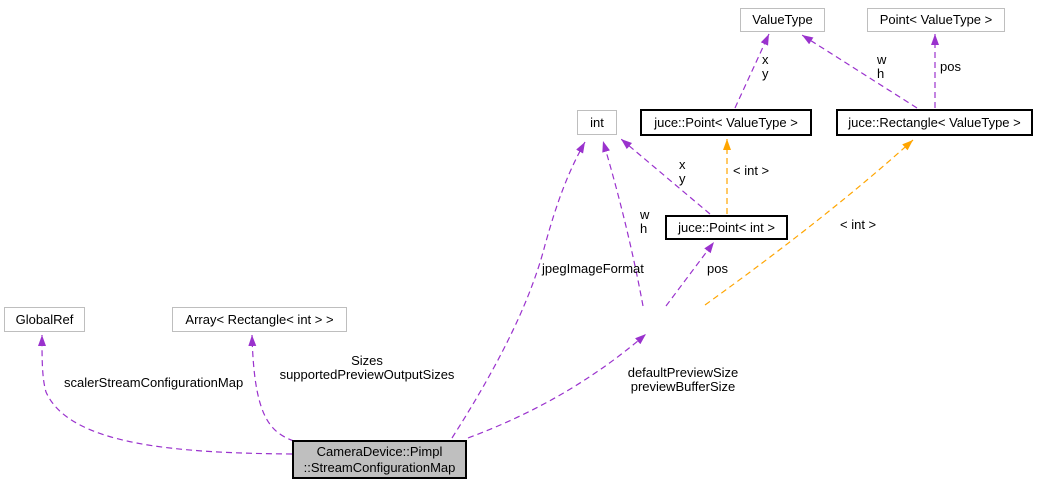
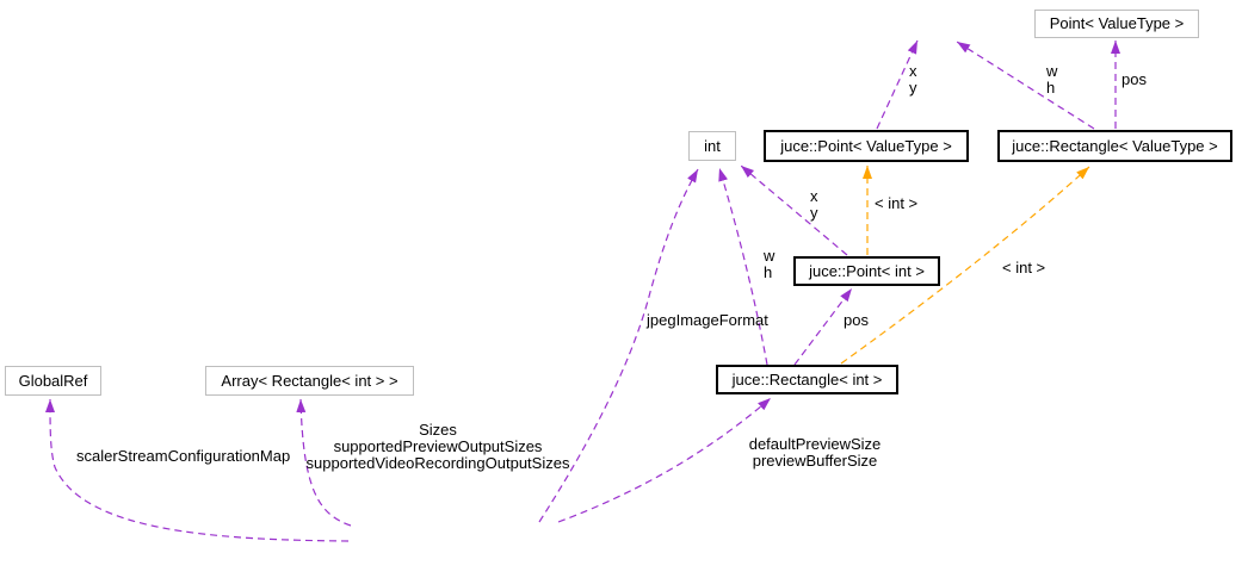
- ValueType
  Point< ValueType >
  int
  juce::Point< ValueType >
  juce::Rectangle< ValueType >
  juce::Point< int >
+ juce::Rectangle< int >
  GlobalRef
  Array< Rectangle< int > >
- CameraDevice::Pimpl
- ::StreamConfigurationMap
  x
  y
  w
  h
  pos
  x
  y
  < int >
  w
  h
  < int >
  jpegImageFormat
  pos
  defaultPreviewSize
  previewBufferSize
  scalerStreamConfigurationMap
  Sizes
  supportedPreviewOutputSizes
+ supportedVideoRecordingOutputSizes
